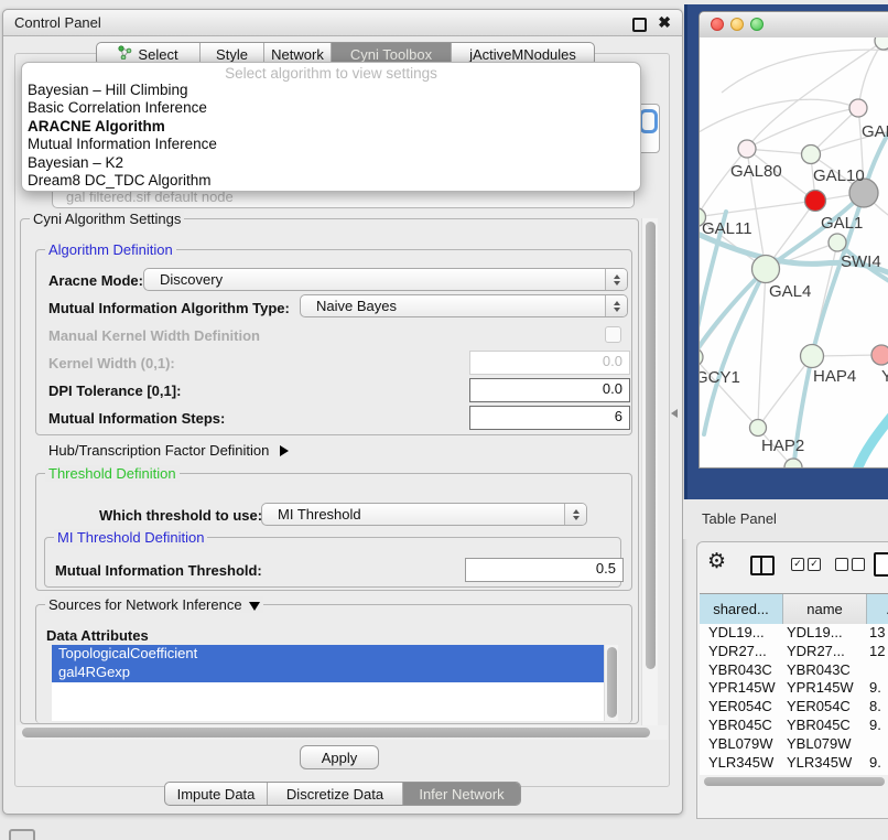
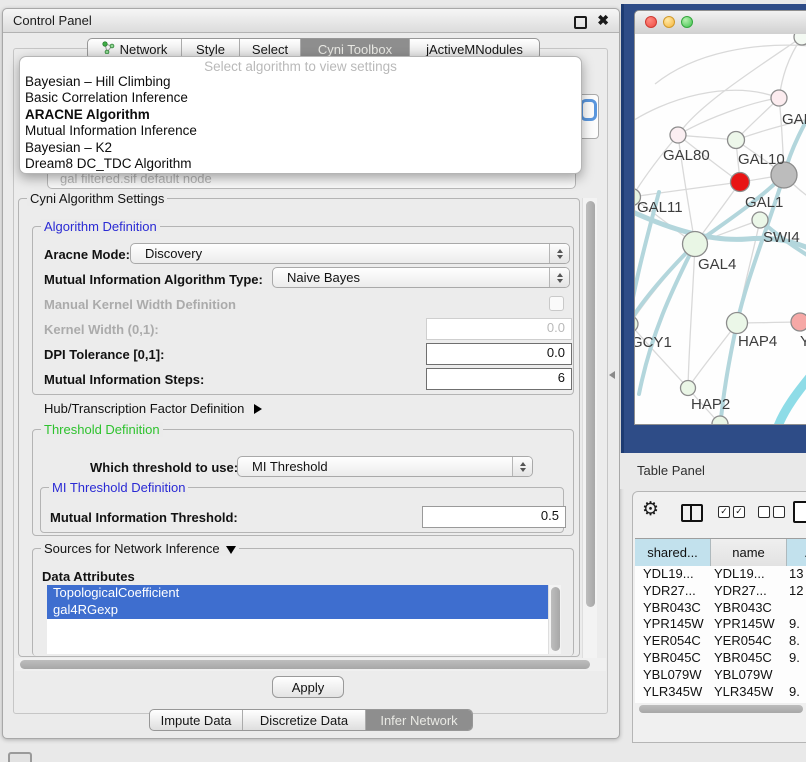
  Control Panel
  ✖
- Select
+ Network
  Style
- Network
+ Select
  Cyni Toolbox
  jActiveMNodules
  gal filtered.sif default node
  Select algorithm to view settings
  Bayesian – Hill Climbing
  Basic Correlation Inference
  ARACNE Algorithm
  Mutual Information Inference
  Bayesian – K2
  Dream8 DC_TDC Algorithm
  Cyni Algorithm Settings
  Algorithm Definition
  Aracne Mode:
  Discovery
  Mutual Information Algorithm Type:
  Naive Bayes
  Manual Kernel Width Definition
  Kernel Width (0,1):
  0.0
  DPI Tolerance [0,1]:
  0.0
  Mutual Information Steps:
  6
  Hub/Transcription Factor Definition
  Threshold Definition
  Which threshold to use:
  MI Threshold
  MI Threshold Definition
  Mutual Information Threshold:
  0.5
  Sources for Network Inference
  Data Attributes
  TopologicalCoefficient
  gal4RGexp
  Apply
  Impute Data
  Discretize Data
  Infer Network
  GAL80
  GAL10
  GAL1
  GAL11
  SWI4
  GAL4
  GCY1
  HAP4
  Y
  HAP2
  Table Panel
  ⚙
  ✓
  ✓
  shared...
  name
  YDL19...
  YDL19...
  13
  YDR27...
  YDR27...
  12
  YBR043C
  YBR043C
  YPR145W
  YPR145W
  9.
  YER054C
  YER054C
  8.
  YBR045C
  YBR045C
  9.
  YBL079W
  YBL079W
  YLR345W
  YLR345W
  9.
